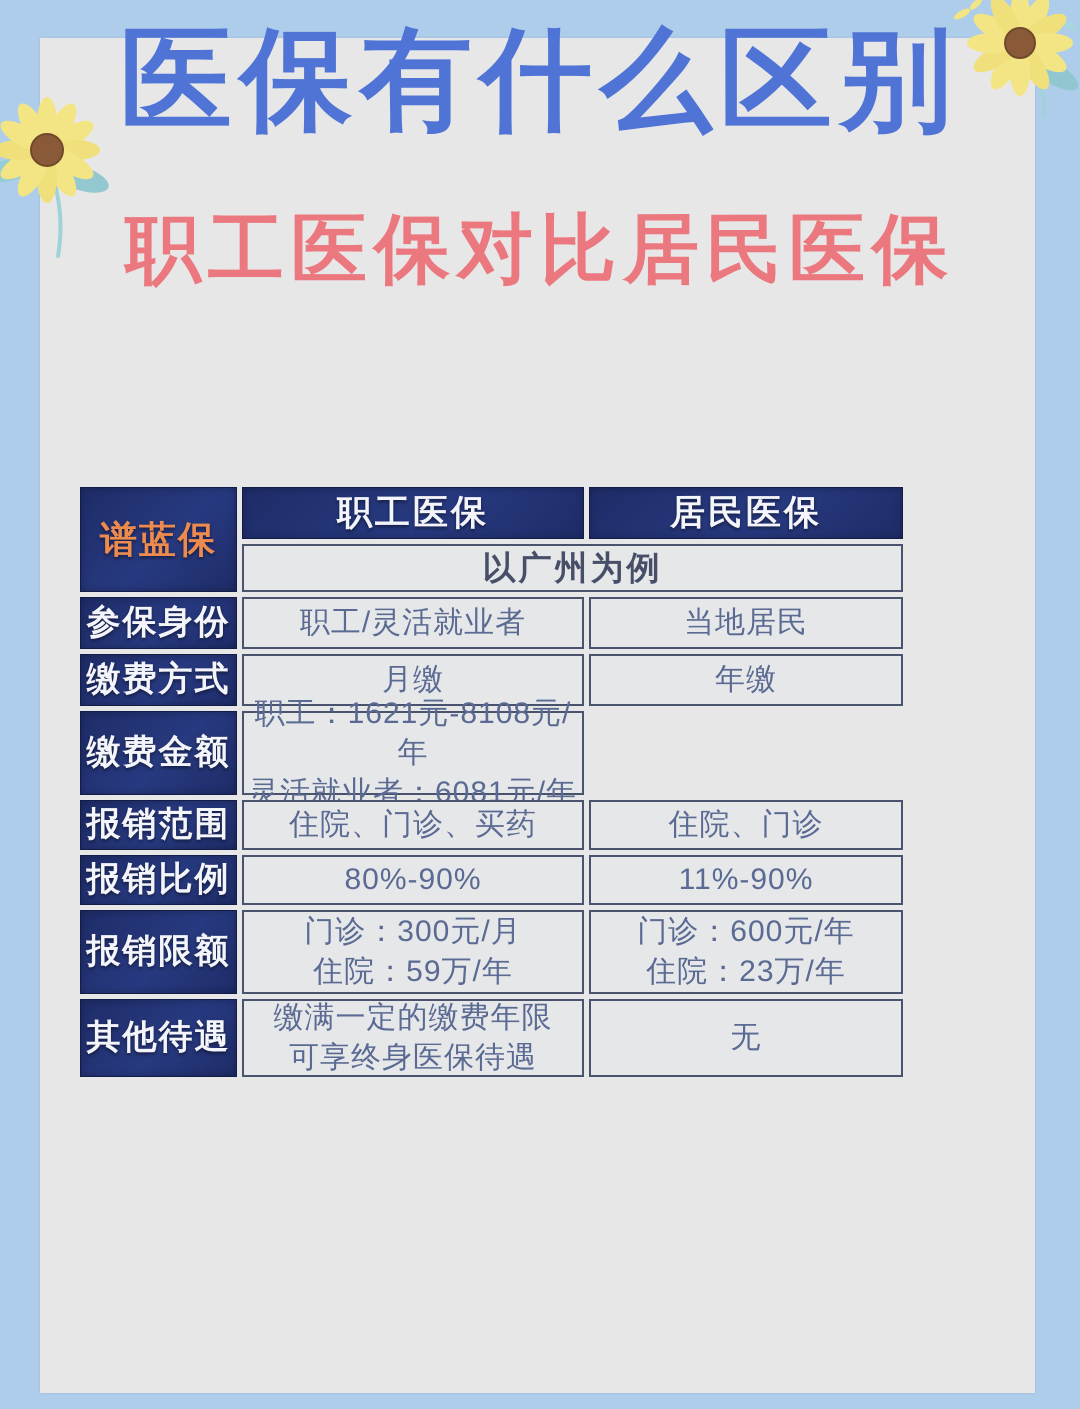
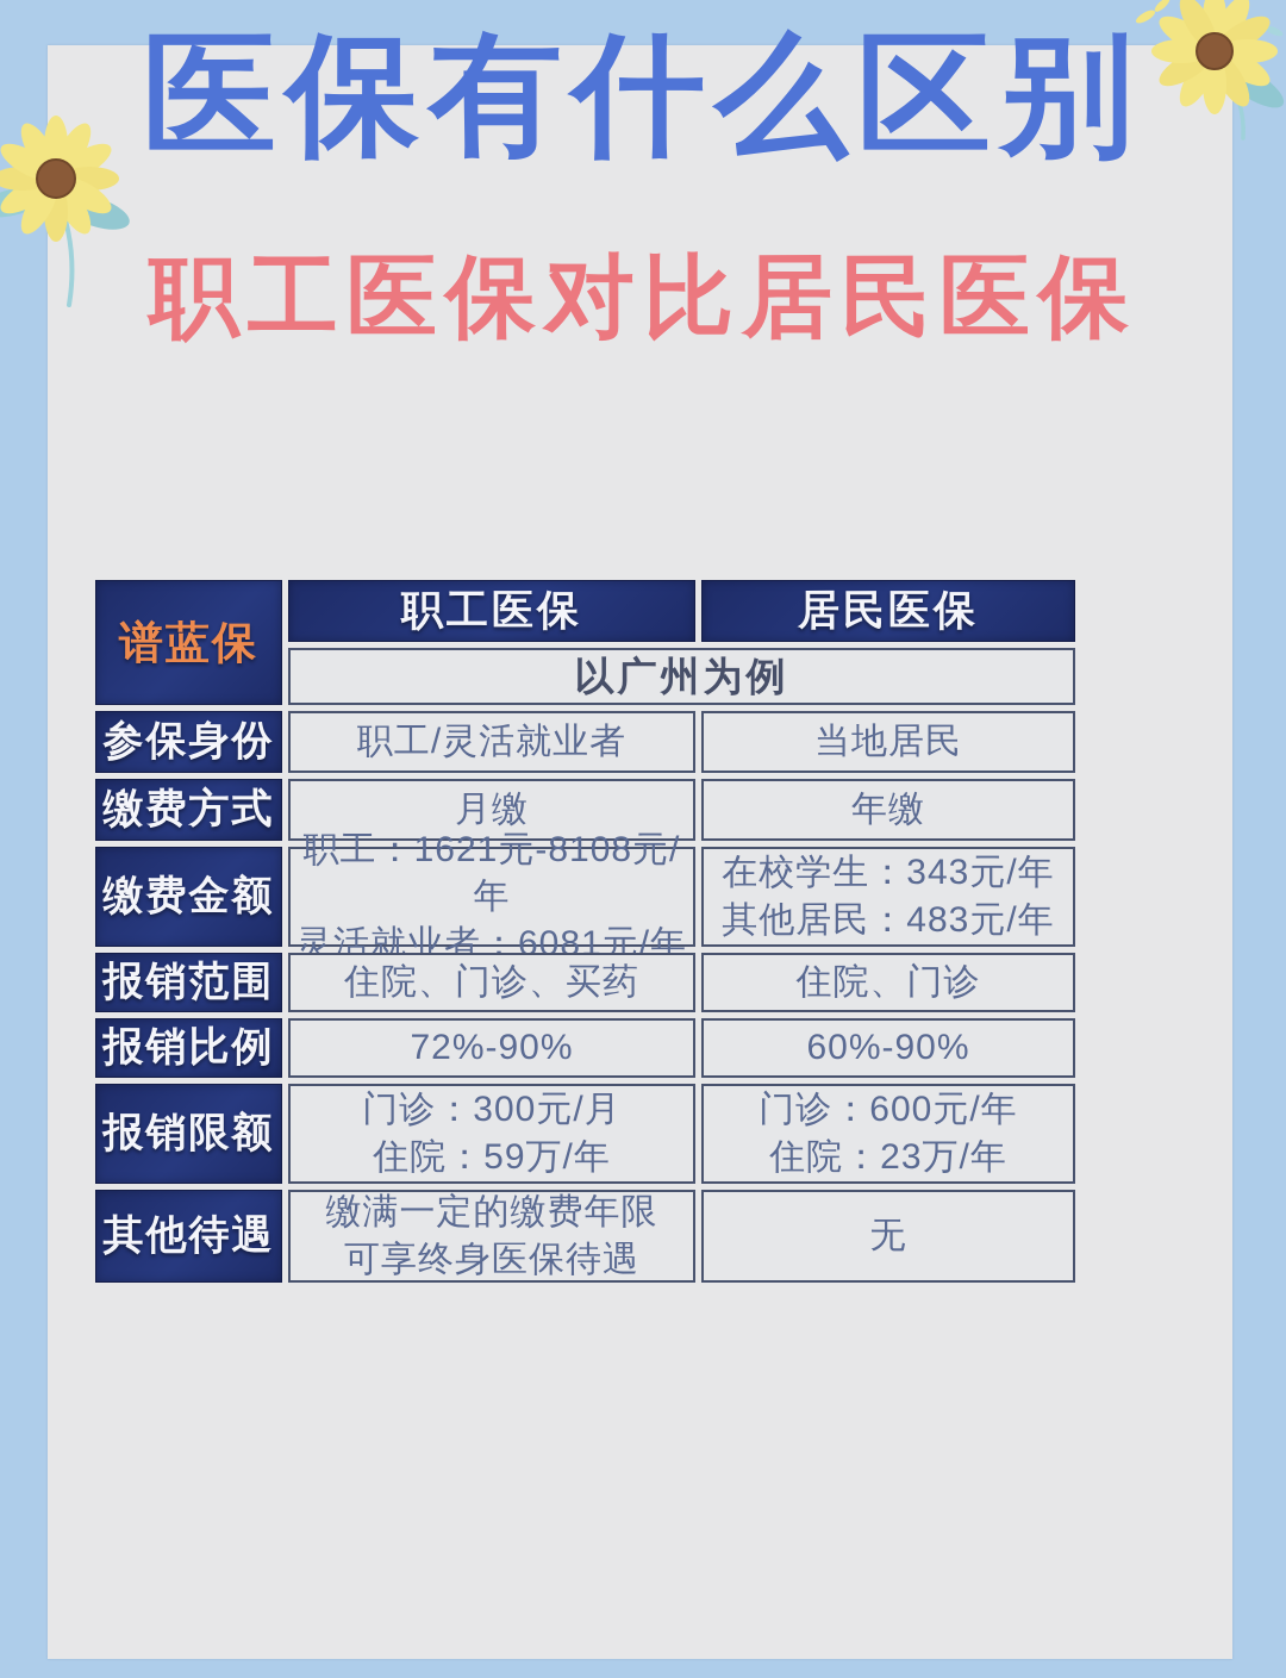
  医保有什么区别
  职工医保对比居民医保
  谱蓝保
  职工医保
  居民医保
  以广州为例
  参保身份
  职工/灵活就业者
  当地居民
  缴费方式
  月缴
  年缴
  缴费金额
  职工：1621元-8108元/年
  灵活就业者：6081元/年
+ 在校学生：343元/年
+ 其他居民：483元/年
  报销范围
  住院、门诊、买药
  住院、门诊
  报销比例
- 80%-90%
+ 72%-90%
- 11%-90%
+ 60%-90%
  报销限额
  门诊：300元/月
  住院：59万/年
  门诊：600元/年
  住院：23万/年
  其他待遇
  缴满一定的缴费年限
  可享终身医保待遇
  无
